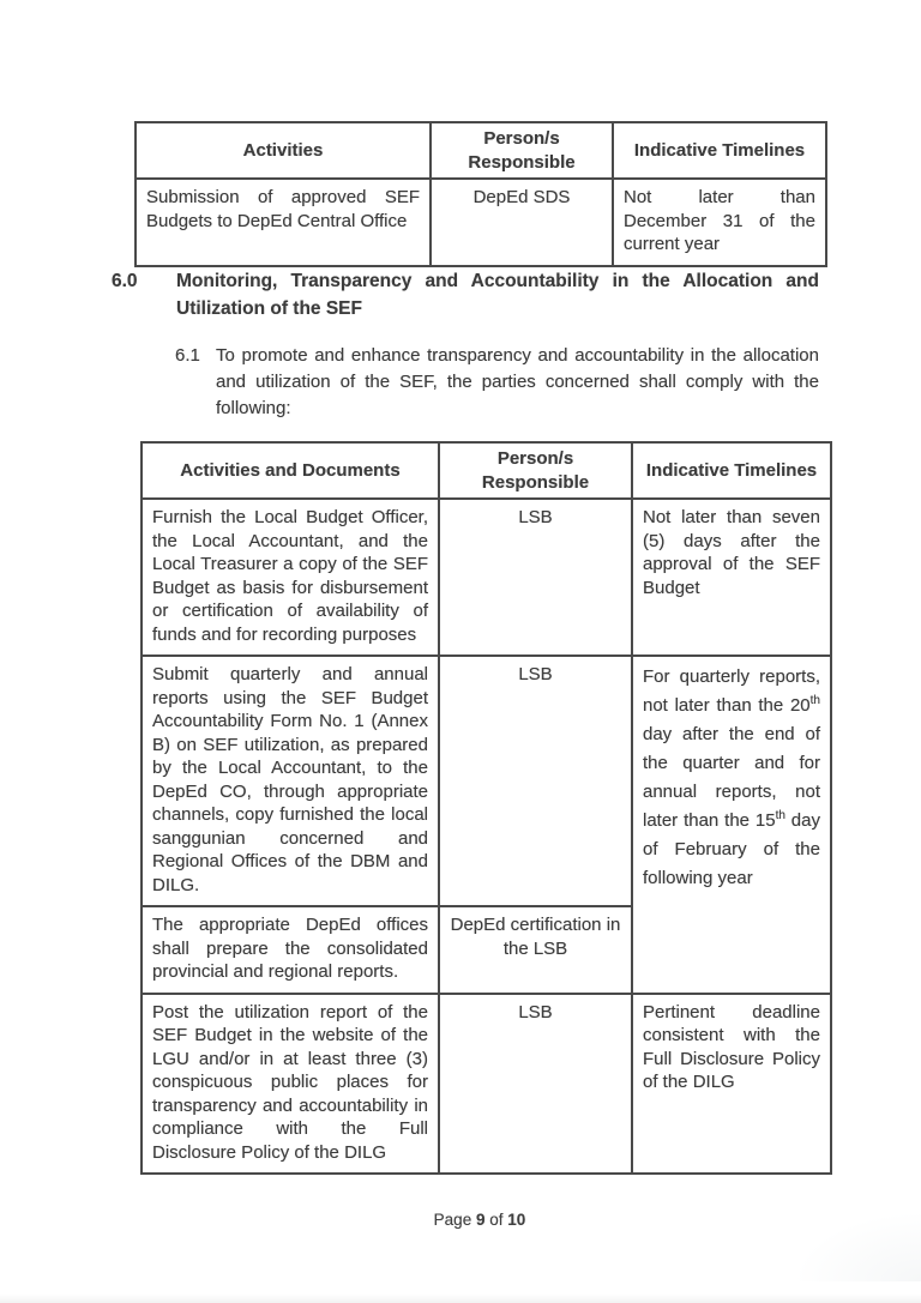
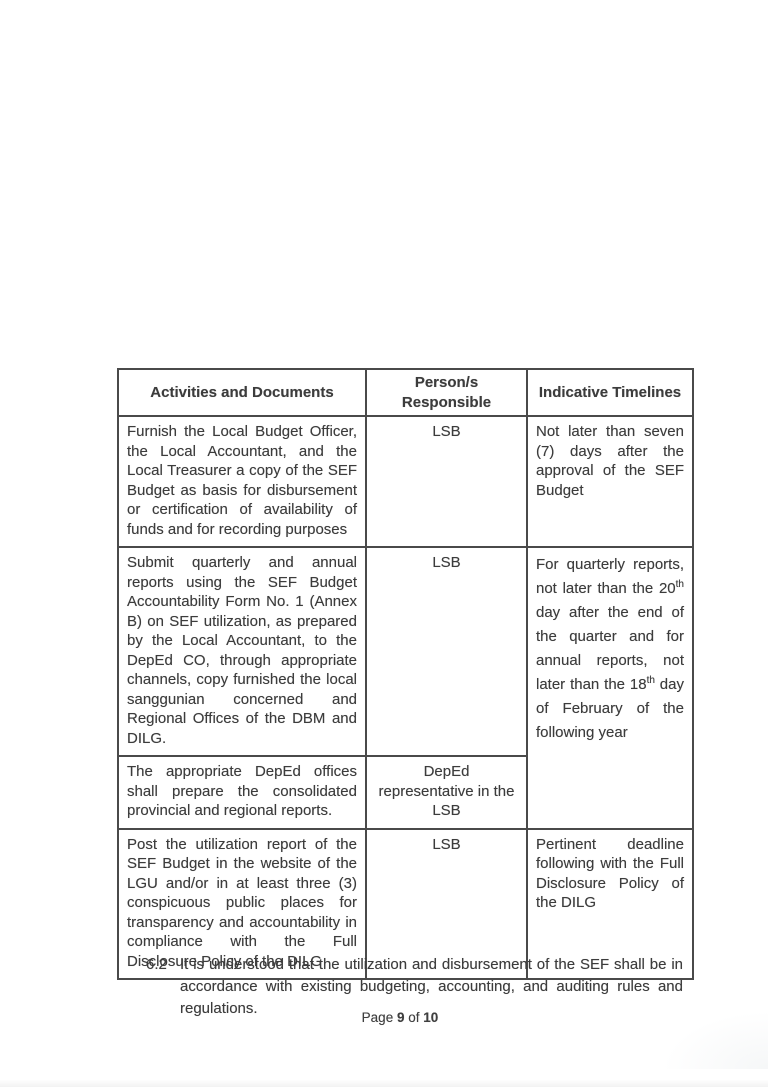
- Activities	Person/s Responsible	Indicative Timelines
- Submission of approved SEF Budgets to DepEd Central Office	DepEd SDS	Not later than December 31 of the current year
- 6.0
- Monitoring, Transparency and Accountability in the Allocation and Utilization of the SEF
- 6.1
- To promote and enhance transparency and accountability in the allocation and utilization of the SEF, the parties concerned shall comply with the following:
  Activities and Documents	Person/s Responsible	Indicative Timelines
- Furnish the Local Budget Officer, the Local Accountant, and the Local Treasurer a copy of the SEF Budget as basis for disbursement or certification of availability of funds and for recording purposes	LSB	Not later than seven (5) days after the approval of the SEF Budget
+ Furnish the Local Budget Officer, the Local Accountant, and the Local Treasurer a copy of the SEF Budget as basis for disbursement or certification of availability of funds and for recording purposes	LSB	Not later than seven (7) days after the approval of the SEF Budget
- Submit quarterly and annual reports using the SEF Budget Accountability Form No. 1 (Annex B) on SEF utilization, as prepared by the Local Accountant, to the DepEd CO, through appropriate channels, copy furnished the local sanggunian concerned and Regional Offices of the DBM and DILG.	LSB	For quarterly reports, not later than the 20th day after the end of the quarter and for annual reports, not later than the 15th day of February of the following year
+ Submit quarterly and annual reports using the SEF Budget Accountability Form No. 1 (Annex B) on SEF utilization, as prepared by the Local Accountant, to the DepEd CO, through appropriate channels, copy furnished the local sanggunian concerned and Regional Offices of the DBM and DILG.	LSB	For quarterly reports, not later than the 20th day after the end of the quarter and for annual reports, not later than the 18th day of February of the following year
- The appropriate DepEd offices shall prepare the consolidated provincial and regional reports.	DepEd certification in the LSB
+ The appropriate DepEd offices shall prepare the consolidated provincial and regional reports.	DepEd representative in the LSB
- Post the utilization report of the SEF Budget in the website of the LGU and/or in at least three (3) conspicuous public places for transparency and accountability in compliance with the Full Disclosure Policy of the DILG	LSB	Pertinent deadline consistent with the Full Disclosure Policy of the DILG
+ Post the utilization report of the SEF Budget in the website of the LGU and/or in at least three (3) conspicuous public places for transparency and accountability in compliance with the Full Disclosure Policy of the DILG	LSB	Pertinent deadline following with the Full Disclosure Policy of the DILG
+ 6.2
+ It is understood that the utilization and disbursement of the SEF shall be in accordance with existing budgeting, accounting, and auditing rules and regulations.
  Page 9 of 10
